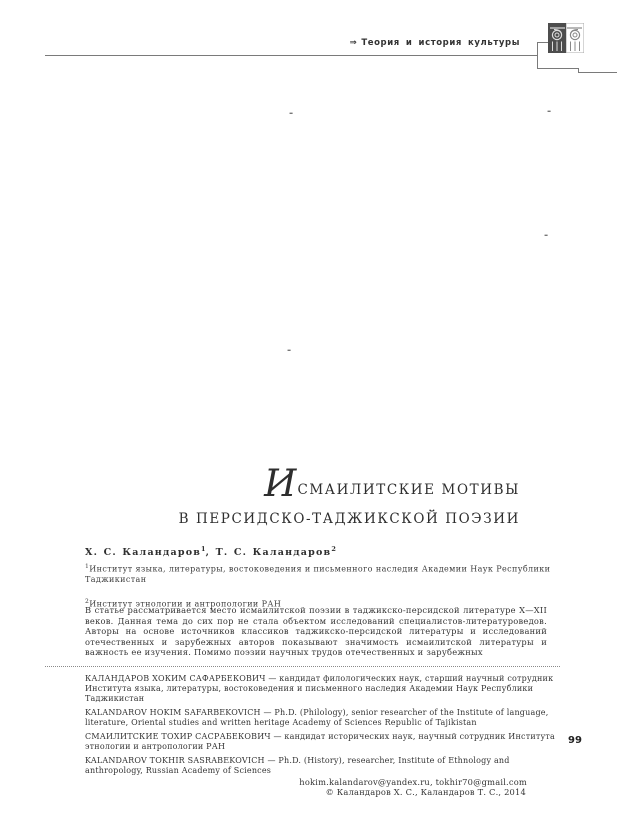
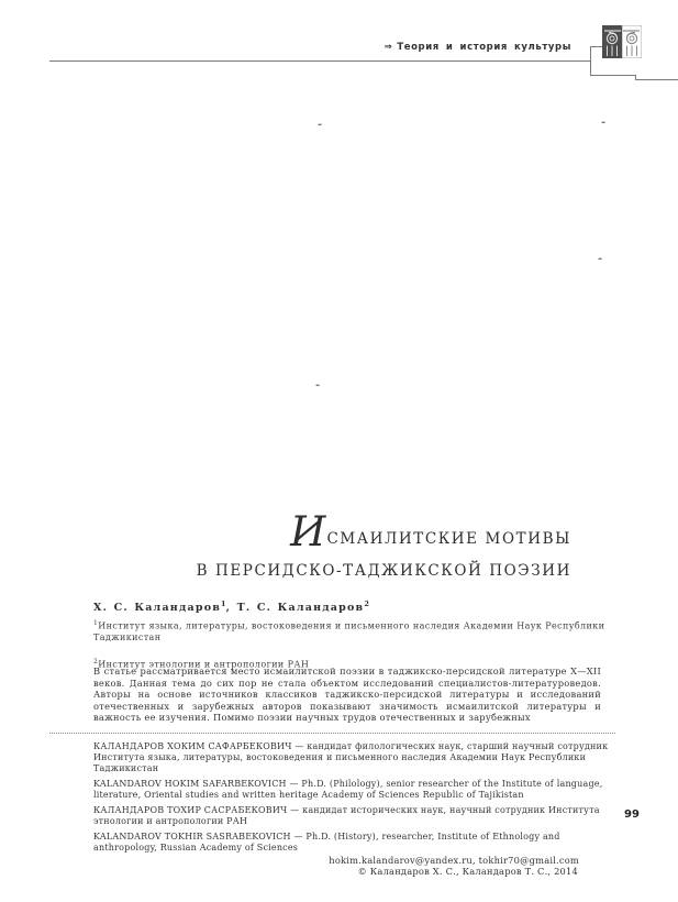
  ⇒ Теория и история культуры
  -
  -
  -
  -
  ИСМАИЛИТСКИЕ МОТИВЫ
  В ПЕРСИДСКО-ТАДЖИКСКОЙ ПОЭЗИИ
  Х. С. Каландаров1, Т. С. Каландаров2
  Институт языка, литературы, востоковедения и письменного наследия Академии Наук Республики Таджикистан
  Институт этнологии и антропологии РАН
  В статье рассматривается место исмаилитской поэзии в таджикско-персидской литературе X—XII веков. Данная тема до сих пор не стала объектом исследований специалистов-литературоведов. Авторы на основе источников классиков таджикско-персидской литературы и исследований отечественных и зарубежных авторов показывают значимость исмаилитской литературы и важность ее изучения. Помимо поэзии научных трудов отечественных и зарубежных
  КАЛАНДАРОВ ХОКИМ САФАРБЕКОВИЧ — кандидат филологических наук, старший научный сотрудник Института языка, литературы, востоковедения и письменного наследия Академии Наук Республики Таджикистан
  KALANDAROV HOKIM SAFARBEKOVICH — Ph.D. (Philology), senior researcher of the Institute of language, literature, Oriental studies and written heritage Academy of Sciences Republic of Tajikistan
- СМАИЛИТСКИЕ ТОХИР САСРАБЕКОВИЧ — кандидат исторических наук, научный сотрудник Института этнологии и антропологии РАН
+ КАЛАНДАРОВ ТОХИР САСРАБЕКОВИЧ — кандидат исторических наук, научный сотрудник Института этнологии и антропологии РАН
  KALANDAROV TOKHIR SASRABEKOVICH — Ph.D. (History), researcher, Institute of Ethnology and anthropology, Russian Academy of Sciences
  hokim.kalandarov@yandex.ru, tokhir70@gmail.com
  © Каландаров Х. С., Каландаров Т. С., 2014
  99
